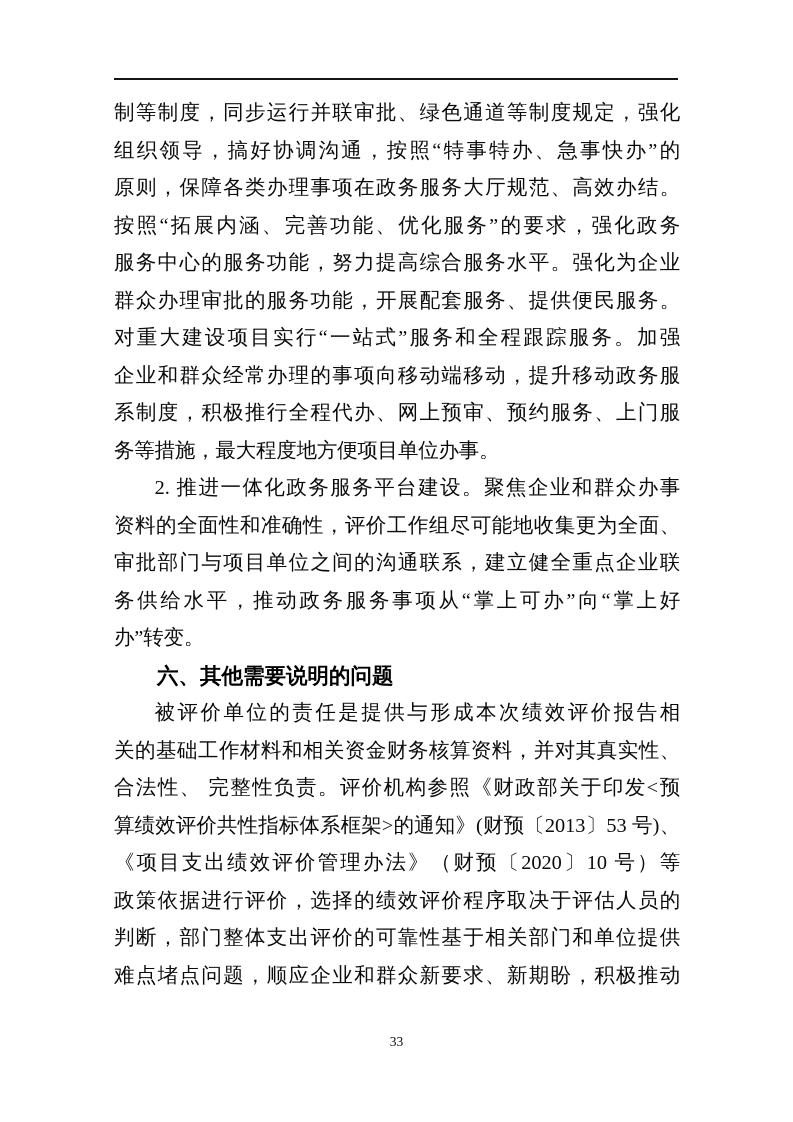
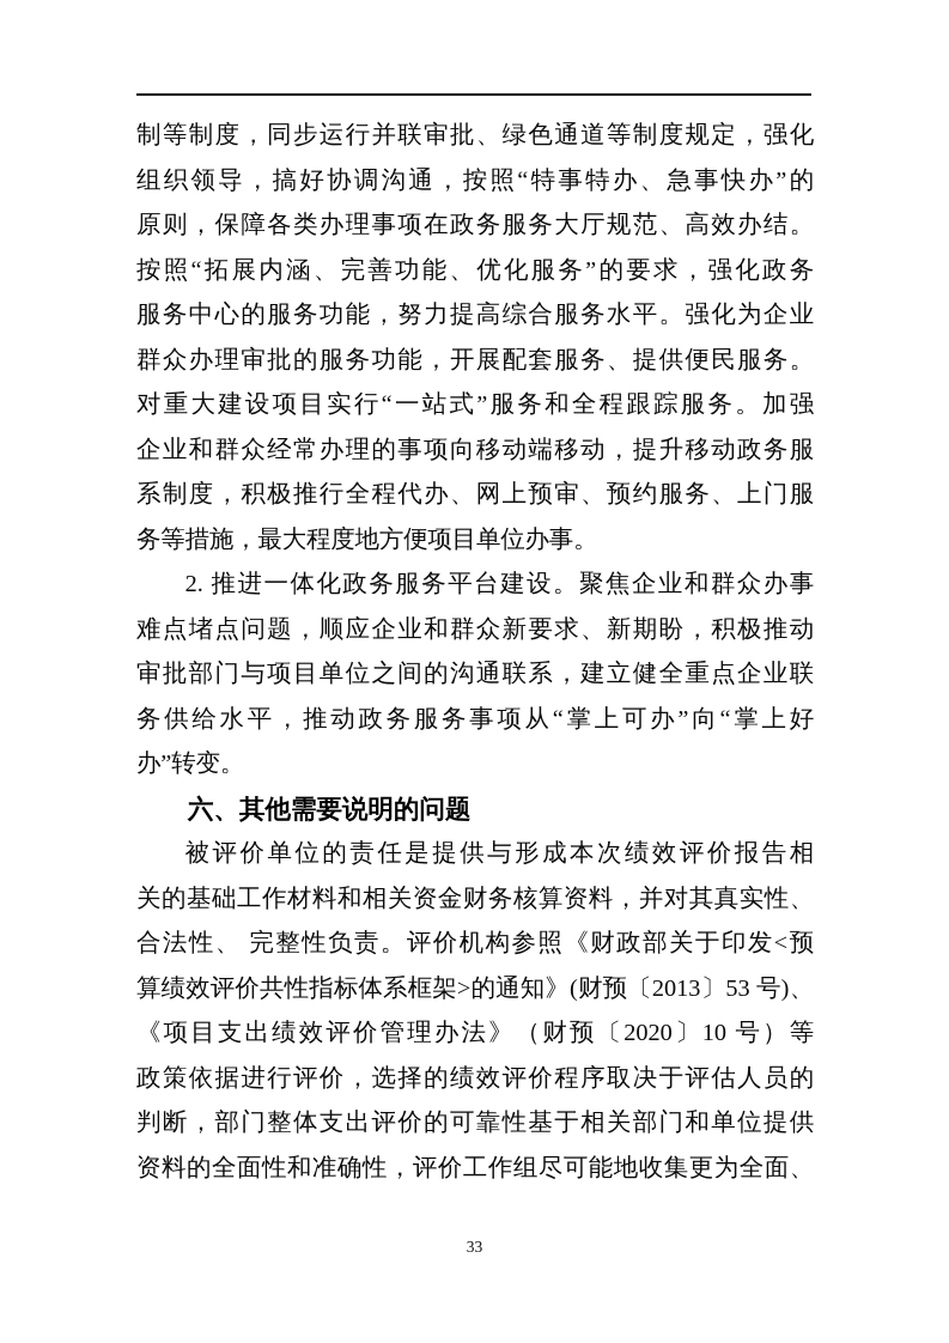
  制等制度，同步运行并联审批、绿色通道等制度规定，强化
  组织领导，搞好协调沟通，按照“特事特办、急事快办”的
  原则，保障各类办理事项在政务服务大厅规范、高效办结。
  按照“拓展内涵、完善功能、优化服务”的要求，强化政务
  服务中心的服务功能，努力提高综合服务水平。强化为企业
  群众办理审批的服务功能，开展配套服务、提供便民服务。
  对重大建设项目实行“一站式”服务和全程跟踪服务。加强
  企业和群众经常办理的事项向移动端移动，提升移动政务服
  系制度，积极推行全程代办、网上预审、预约服务、上门服
  务等措施，最大程度地方便项目单位办事。
  2. 推进一体化政务服务平台建设。聚焦企业和群众办事
- 资料的全面性和准确性，评价工作组尽可能地收集更为全面、
+ 难点堵点问题，顺应企业和群众新要求、新期盼，积极推动
  审批部门与项目单位之间的沟通联系，建立健全重点企业联
  务供给水平，推动政务服务事项从“掌上可办”向“掌上好
  办”转变。
  六、其他需要说明的问题
  被评价单位的责任是提供与形成本次绩效评价报告相
  关的基础工作材料和相关资金财务核算资料，并对其真实性、
  合法性、 完整性负责。评价机构参照《财政部关于印发<预
  算绩效评价共性指标体系框架>的通知》(财预〔2013〕53 号)、
  《项目支出绩效评价管理办法》（财预〔2020〕10 号）等
  政策依据进行评价，选择的绩效评价程序取决于评估人员的
  判断，部门整体支出评价的可靠性基于相关部门和单位提供
- 难点堵点问题，顺应企业和群众新要求、新期盼，积极推动
+ 资料的全面性和准确性，评价工作组尽可能地收集更为全面、
  33
